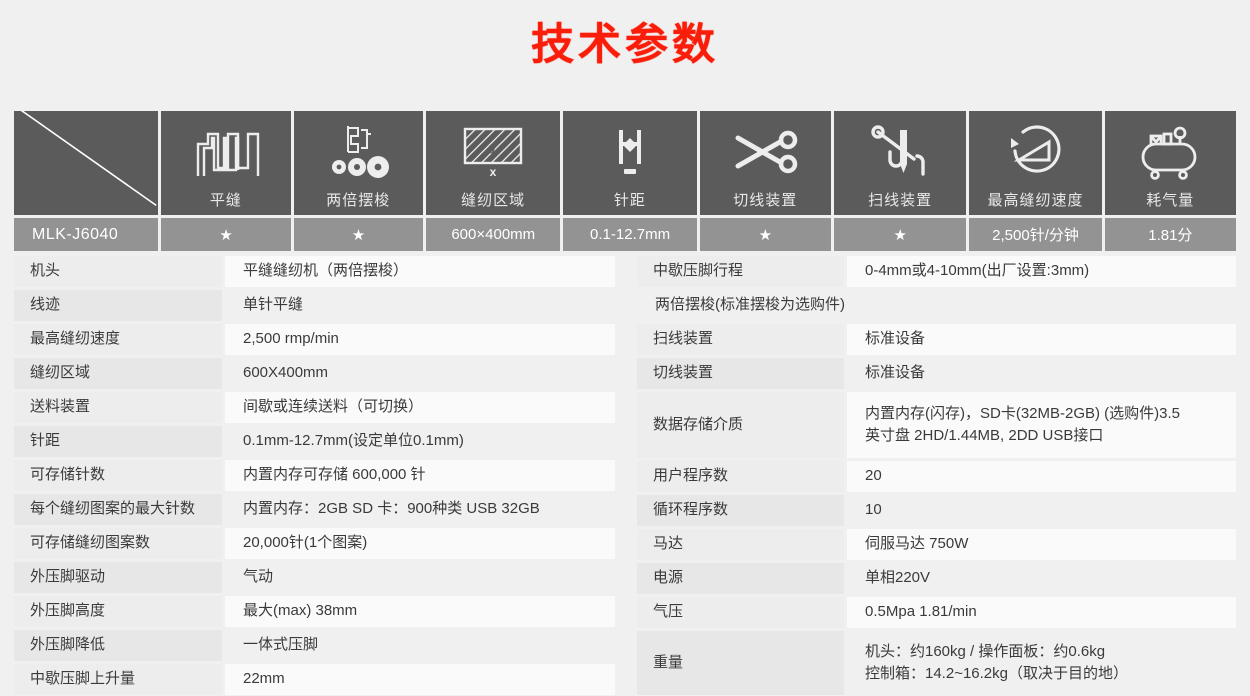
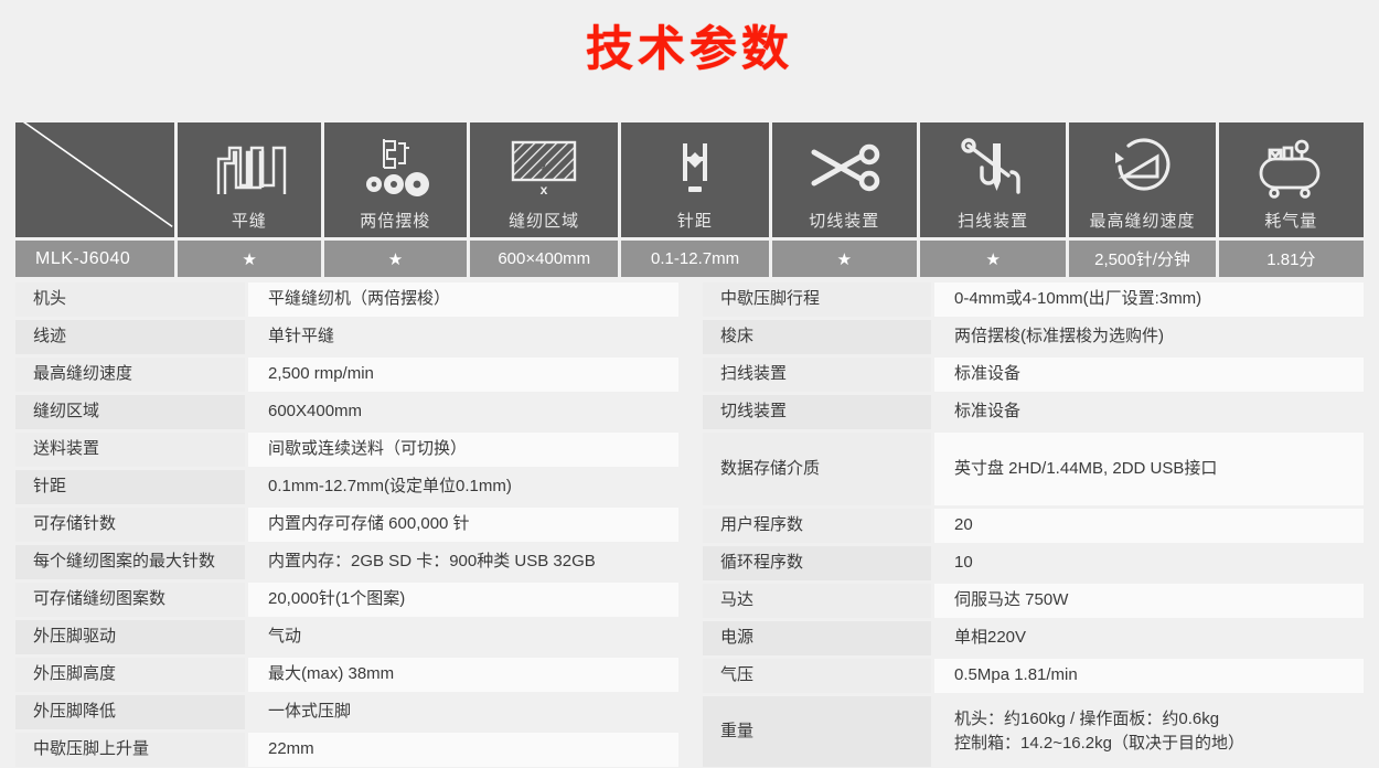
  技术参数
  平缝
  两倍摆梭
  y
  x
  缝纫区域
  针距
  切线装置
  扫线装置
  最高缝纫速度
  耗气量
  MLK-J6040
  ★
  ★
  600×400mm
  0.1-12.7mm
  ★
  ★
  2,500针/分钟
  1.81分
  机头
  平缝缝纫机（两倍摆梭）
  线迹
  单针平缝
  最高缝纫速度
  2,500 rmp/min
  缝纫区域
  600X400mm
  送料装置
  间歇或连续送料（可切换）
  针距
  0.1mm-12.7mm(设定单位0.1mm)
  可存储针数
  内置内存可存储 600,000 针
  每个缝纫图案的最大针数
  内置内存：2GB SD 卡：900种类 USB 32GB
  可存储缝纫图案数
  20,000针(1个图案)
  外压脚驱动
  气动
  外压脚高度
  最大(max) 38mm
  外压脚降低
  一体式压脚
  中歇压脚上升量
  22mm
  中歇压脚行程
  0-4mm或4-10mm(出厂设置:3mm)
+ 梭床
  两倍摆梭(标准摆梭为选购件)
  扫线装置
  标准设备
  切线装置
  标准设备
  数据存储介质
- 内置内存(闪存)，SD卡(32MB-2GB) (选购件)3.5
  英寸盘 2HD/1.44MB, 2DD USB接口
  用户程序数
  20
  循环程序数
  10
  马达
  伺服马达 750W
  电源
  单相220V
  气压
  0.5Mpa 1.81/min
  重量
  机头：约160kg / 操作面板：约0.6kg
  控制箱：14.2~16.2kg（取决于目的地）
